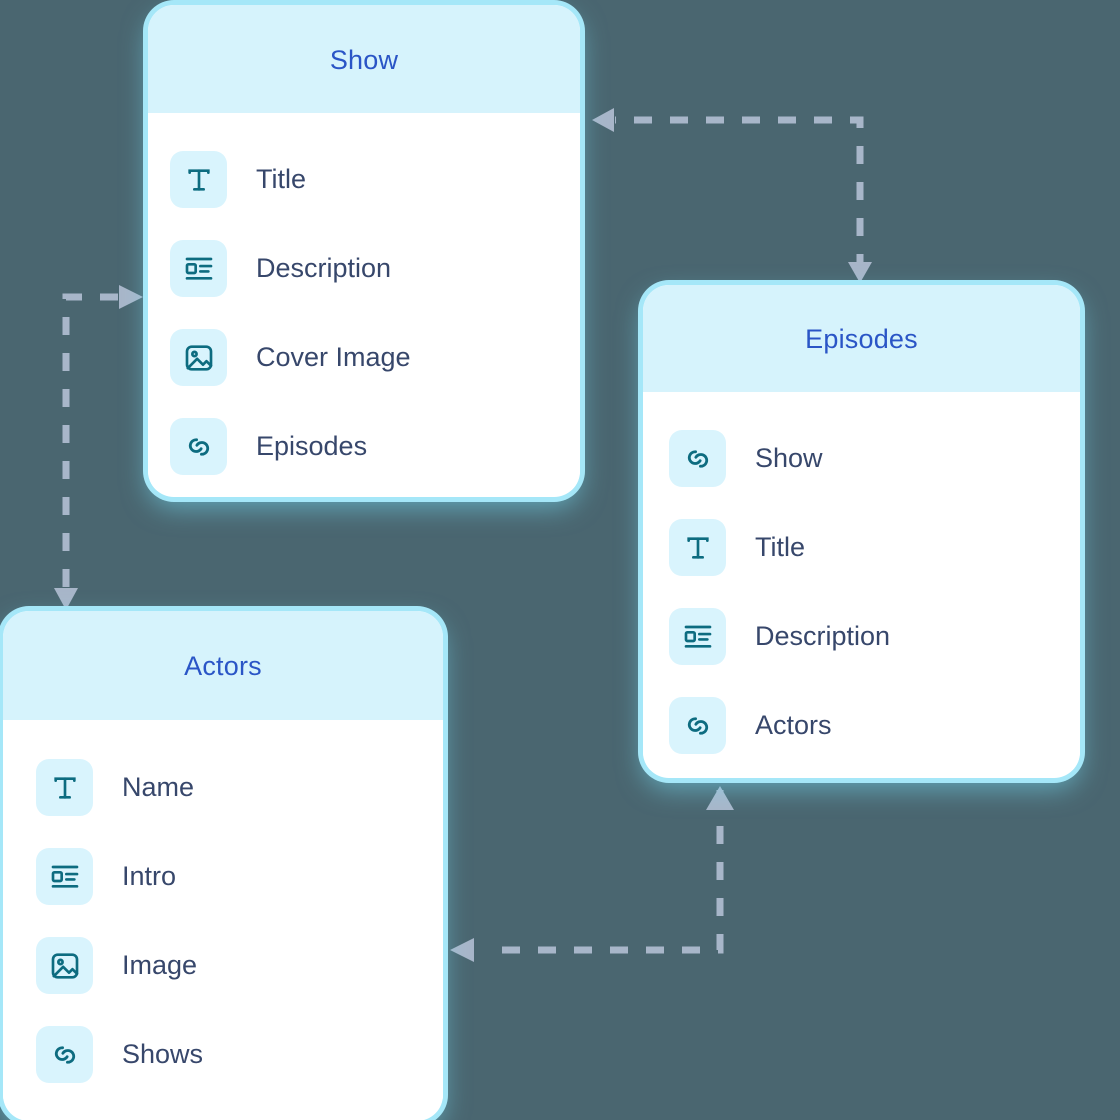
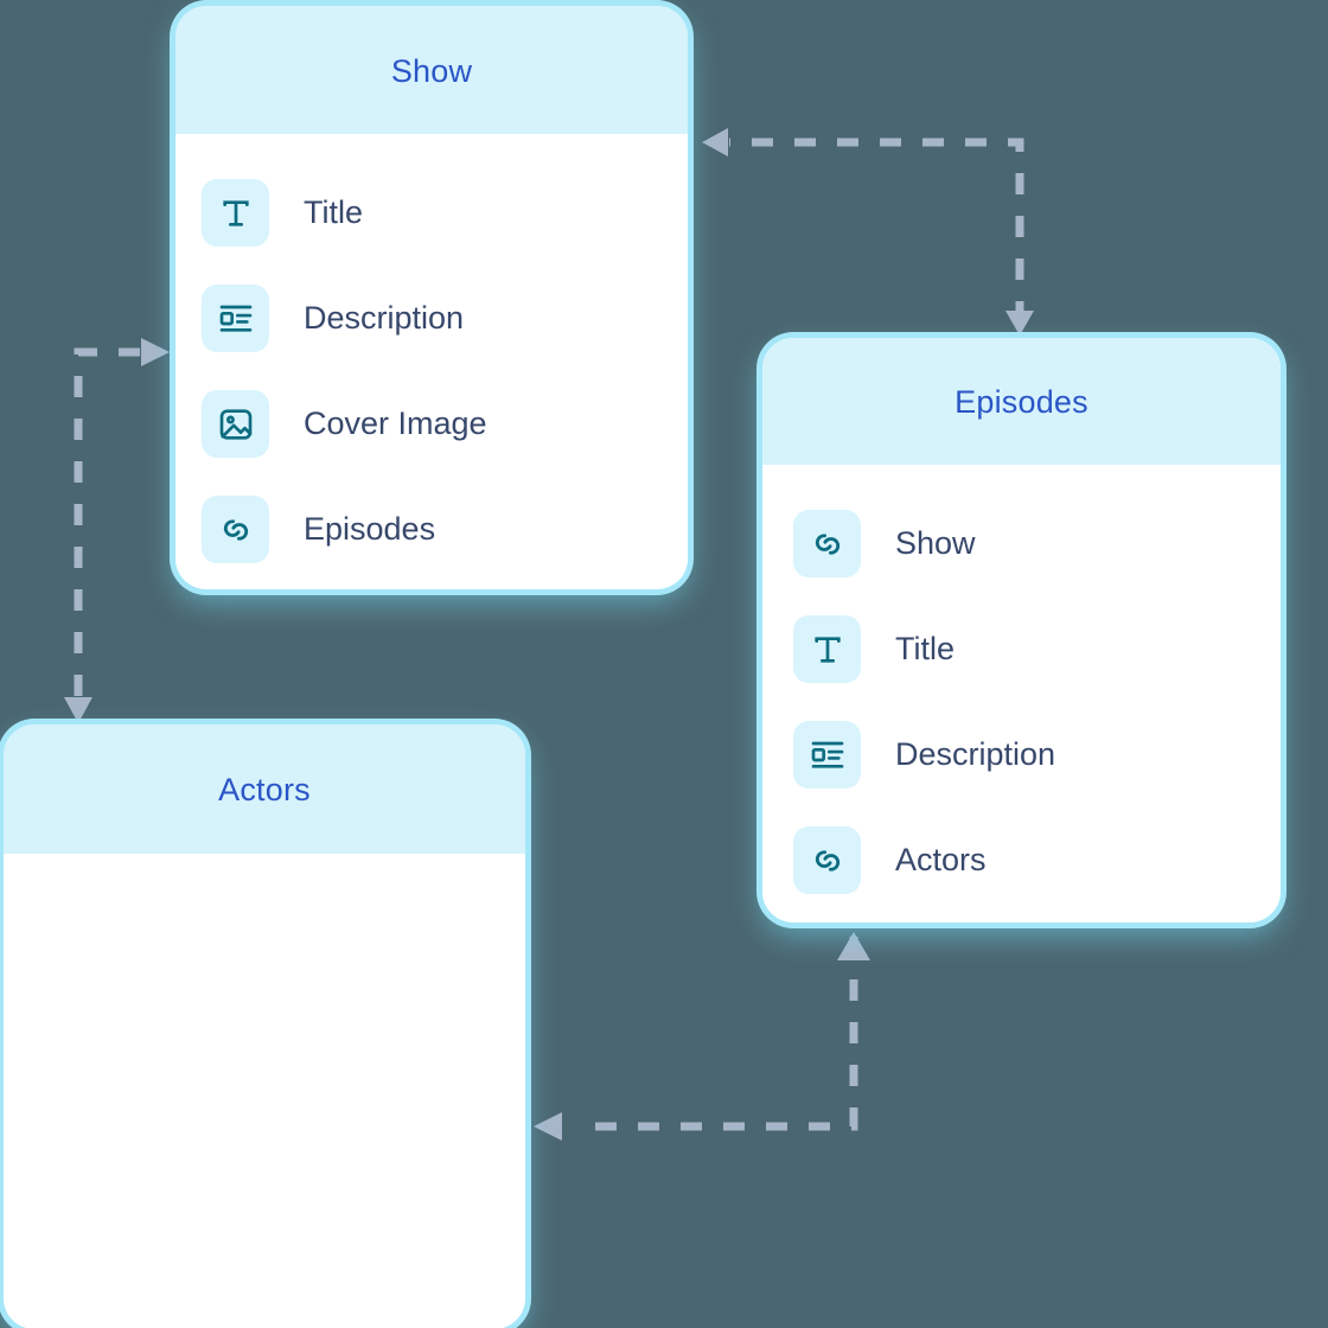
  Show
  Title
  Description
  Cover Image
  Episodes
  Episodes
  Show
  Title
  Description
  Actors
  Actors
- Name
- Intro
- Image
- Shows
